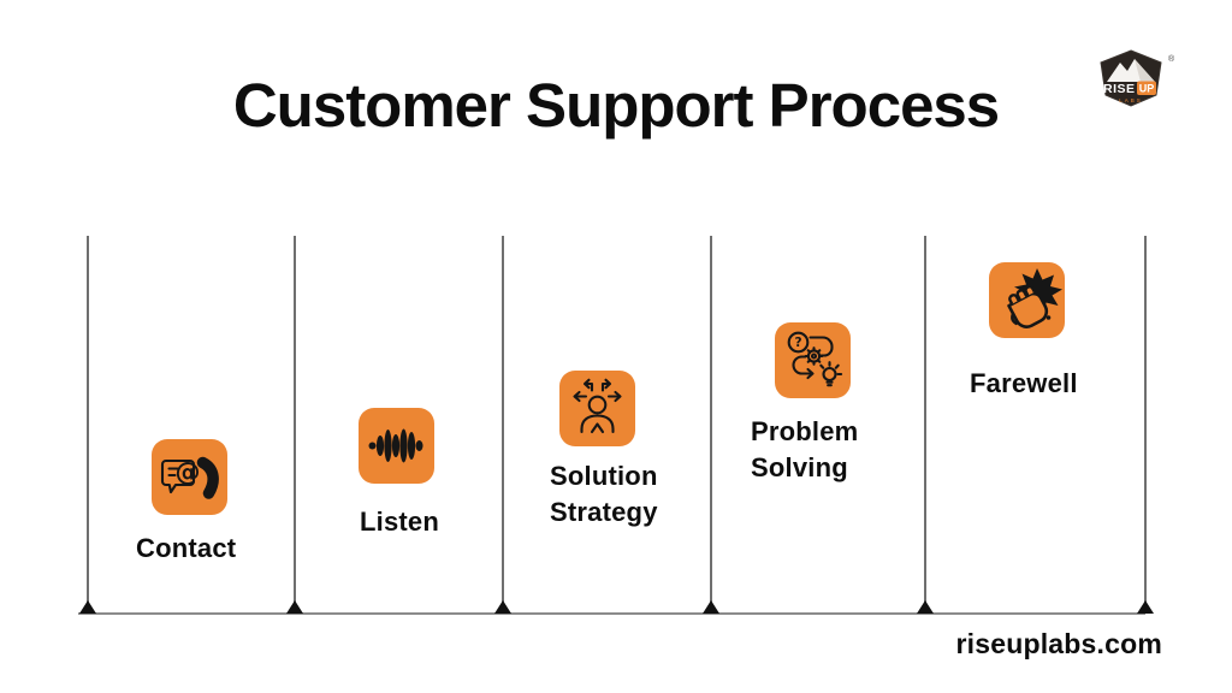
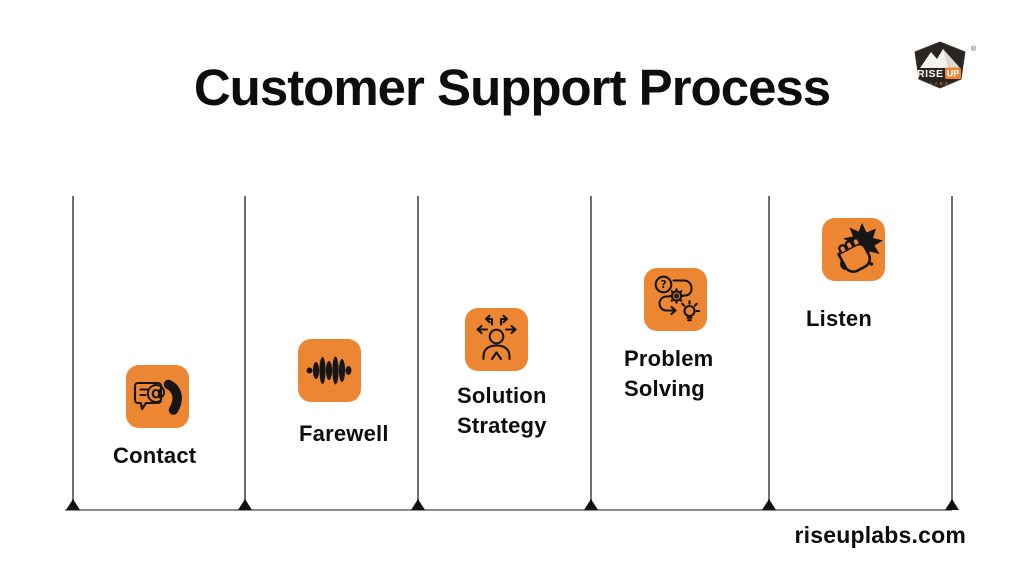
  Customer Support Process
  RISE
  UP
  @
  Contact
- Listen
+ Farewell
  Solution
  Strategy
  ?
  Problem
  Solving
- Farewell
+ Listen
  riseuplabs.com
